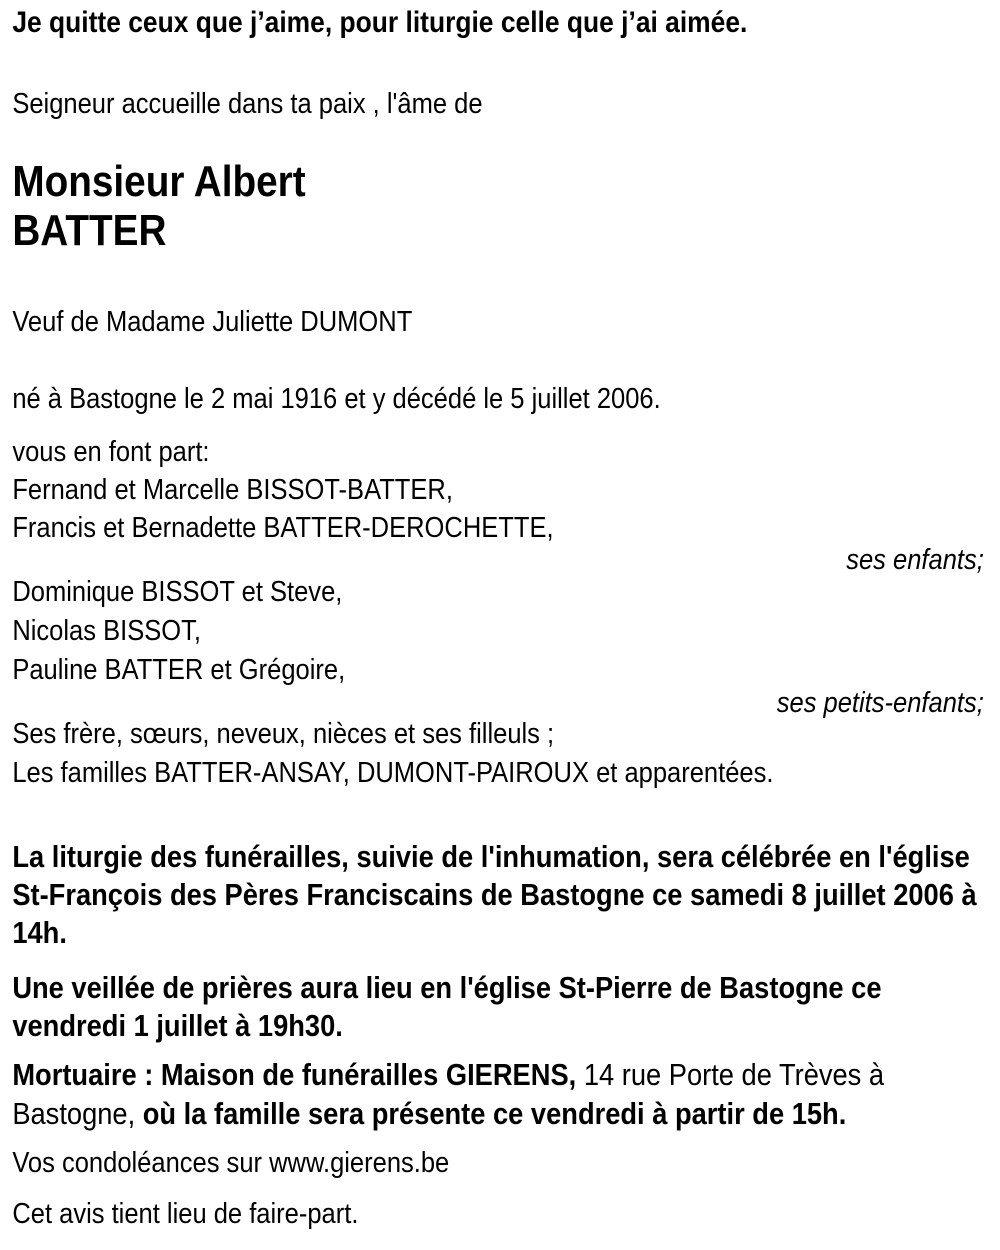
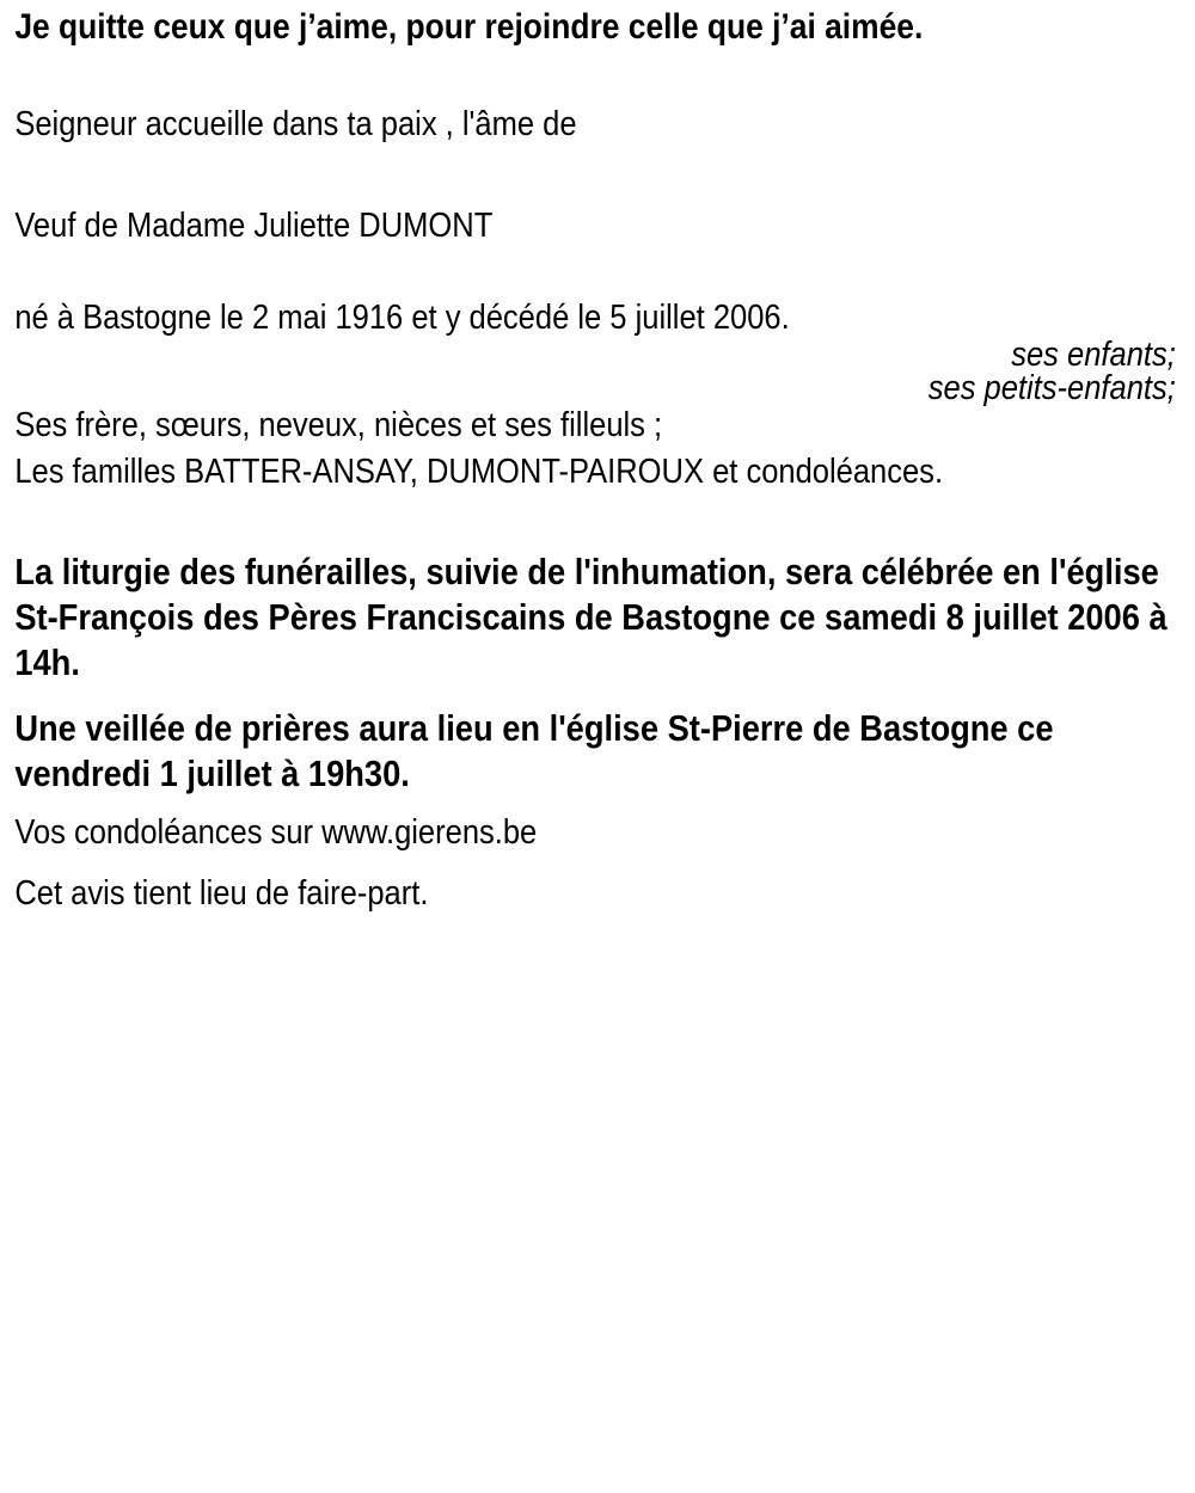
- Je quitte ceux que j’aime, pour liturgie celle que j’ai aimée.
+ Je quitte ceux que j’aime, pour rejoindre celle que j’ai aimée.
  Seigneur accueille dans ta paix , l'âme de
- Monsieur Albert
- BATTER
  Veuf de Madame Juliette DUMONT
  né à Bastogne le 2 mai 1916 et y décédé le 5 juillet 2006.
- vous en font part:
- Fernand et Marcelle BISSOT-BATTER,
- Francis et Bernadette BATTER-DEROCHETTE,
  ses enfants;
- Dominique BISSOT et Steve,
- Nicolas BISSOT,
- Pauline BATTER et Grégoire,
  ses petits-enfants;
  Ses frère, sœurs, neveux, nièces et ses filleuls ;
- Les familles BATTER-ANSAY, DUMONT-PAIROUX et apparentées.
+ Les familles BATTER-ANSAY, DUMONT-PAIROUX et condoléances.
  La liturgie des funérailles, suivie de l'inhumation, sera célébrée en l'église St-François des Pères Franciscains de Bastogne ce samedi 8 juillet 2006 à 14h.
  Une veillée de prières aura lieu en l'église St-Pierre de Bastogne ce vendredi 1 juillet à 19h30.
- Mortuaire : Maison de funérailles GIERENS, 14 rue Porte de Trèves à Bastogne, où la famille sera présente ce vendredi à partir de 15h.
  Vos condoléances sur www.gierens.be
  Cet avis tient lieu de faire-part.
